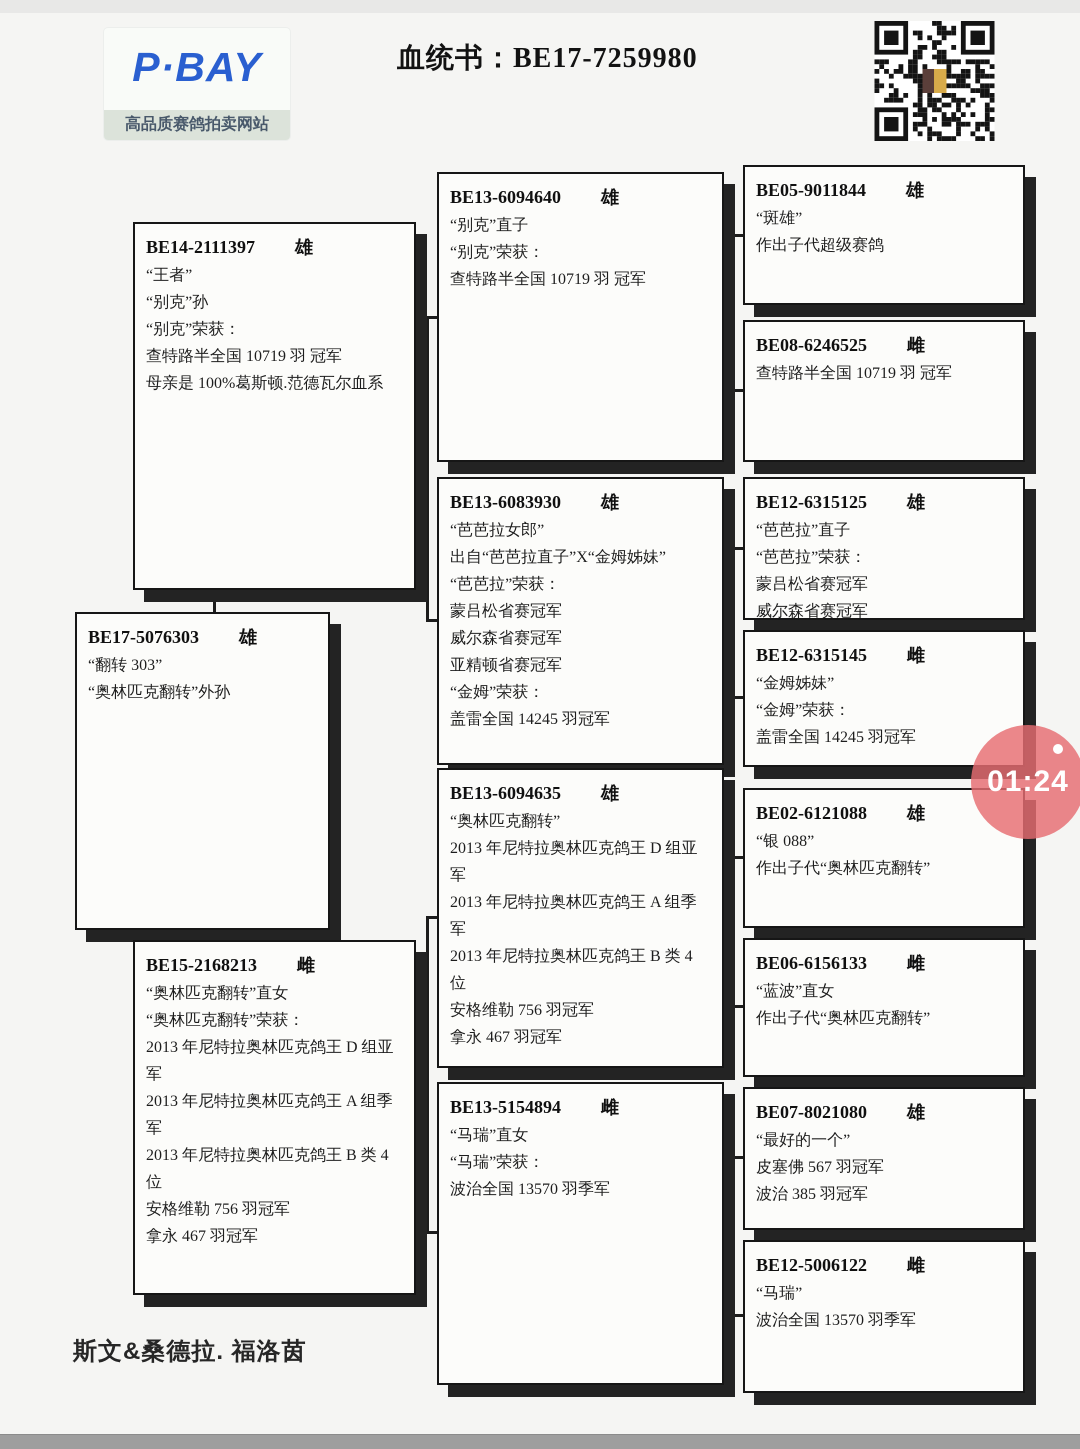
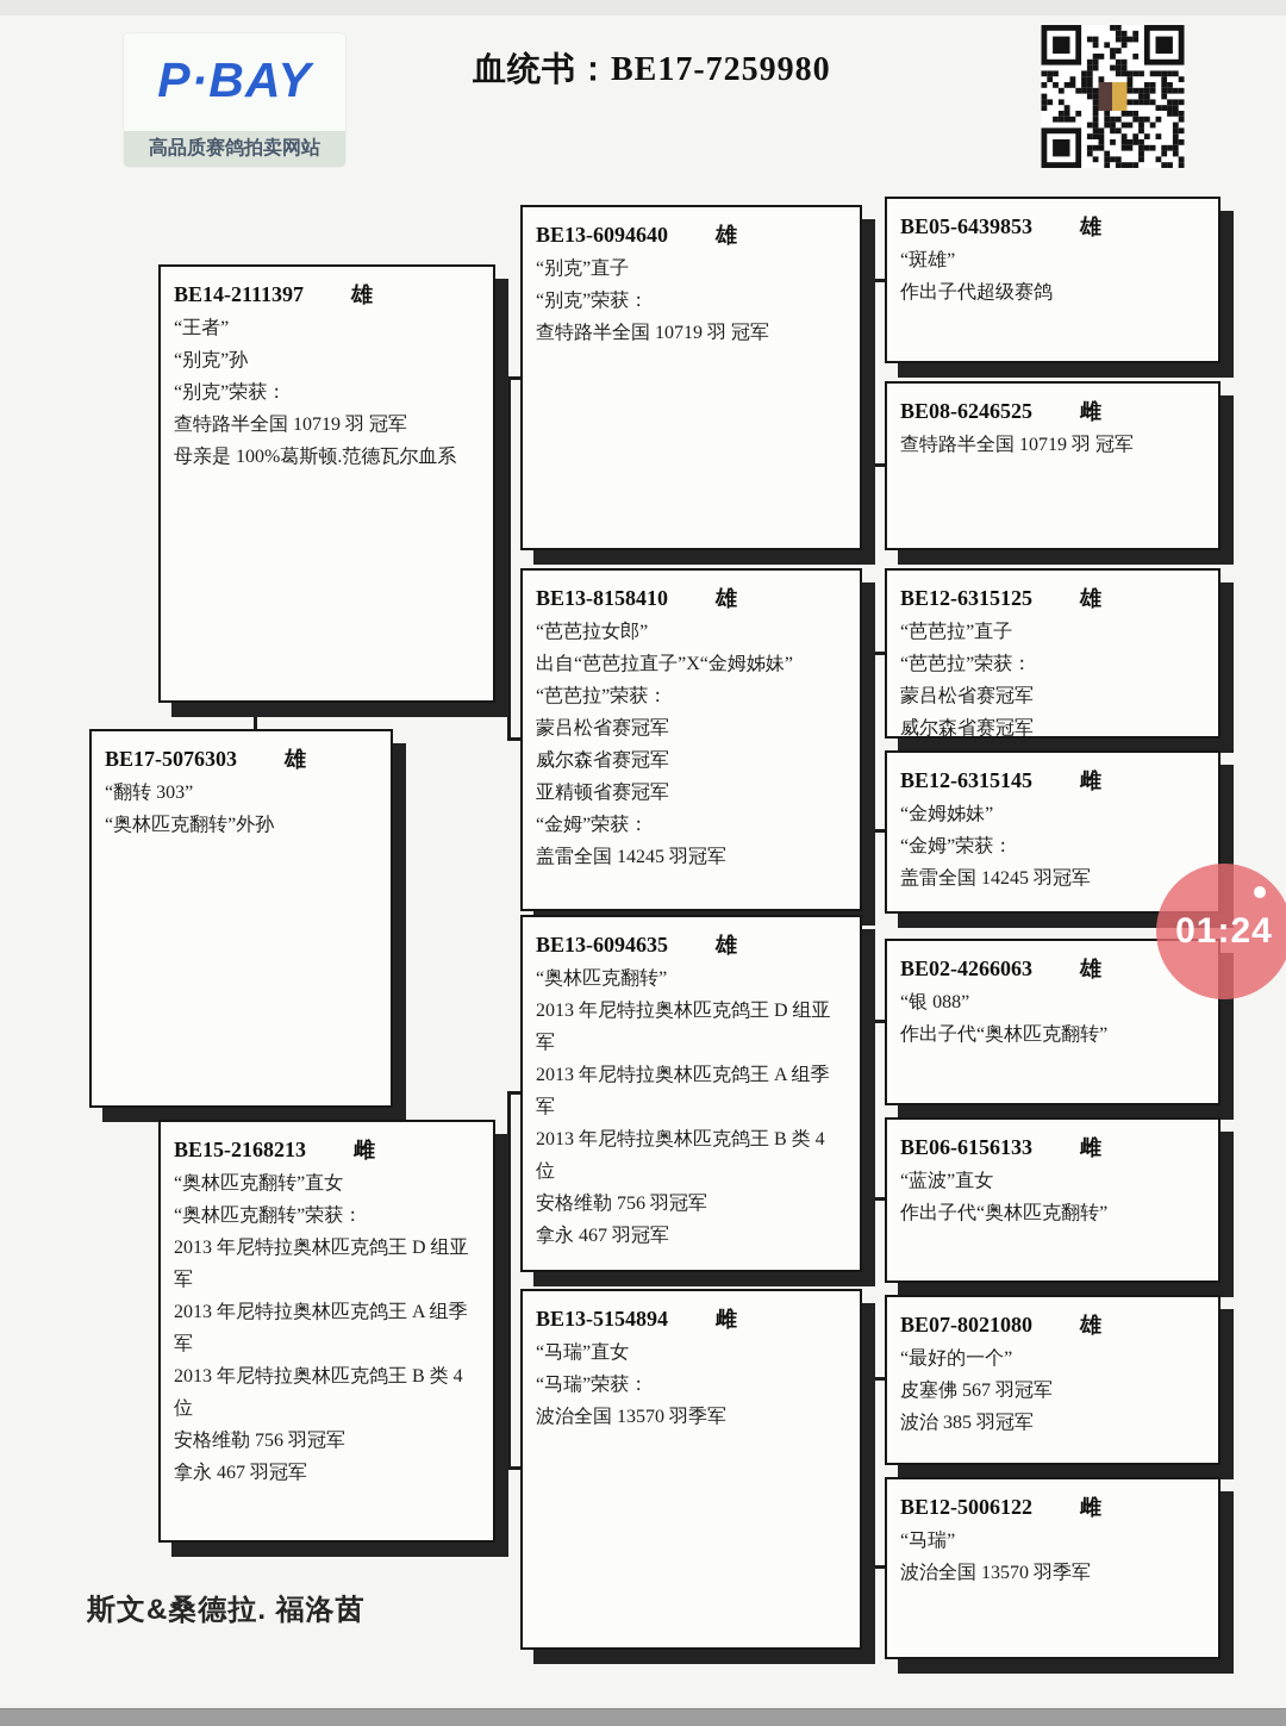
  P·BAY
  高品质赛鸽拍卖网站
  血统书：BE17-7259980
  BE17-5076303
  雄
  “翻转 303”
  “奥林匹克翻转”外孙
  BE14-2111397
  雄
  “王者”
  “别克”孙
  “别克”荣获：
  查特路半全国 10719 羽 冠军
  母亲是 100%葛斯顿.范德瓦尔血系
  BE15-2168213
  雌
  “奥林匹克翻转”直女
  “奥林匹克翻转”荣获：
  2013 年尼特拉奥林匹克鸽王 D 组亚军
  2013 年尼特拉奥林匹克鸽王 A 组季军
  2013 年尼特拉奥林匹克鸽王 B 类 4 位
  安格维勒 756 羽冠军
  拿永 467 羽冠军
  BE13-6094640
  雄
  “别克”直子
  “别克”荣获：
  查特路半全国 10719 羽 冠军
- BE13-6083930
+ BE13-8158410
  雄
  “芭芭拉女郎”
  出自“芭芭拉直子”X“金姆姊妹”
  “芭芭拉”荣获：
  蒙吕松省赛冠军
  威尔森省赛冠军
  亚精顿省赛冠军
  “金姆”荣获：
  盖雷全国 14245 羽冠军
  BE13-6094635
  雄
  “奥林匹克翻转”
  2013 年尼特拉奥林匹克鸽王 D 组亚军
  2013 年尼特拉奥林匹克鸽王 A 组季军
  2013 年尼特拉奥林匹克鸽王 B 类 4 位
  安格维勒 756 羽冠军
  拿永 467 羽冠军
  BE13-5154894
  雌
  “马瑞”直女
  “马瑞”荣获：
  波治全国 13570 羽季军
- BE05-9011844
+ BE05-6439853
  雄
  “斑雄”
  作出子代超级赛鸽
  BE08-6246525
  雌
  查特路半全国 10719 羽 冠军
  BE12-6315125
  雄
  “芭芭拉”直子
  “芭芭拉”荣获：
  蒙吕松省赛冠军
  威尔森省赛冠军
  BE12-6315145
  雌
  “金姆姊妹”
  “金姆”荣获：
  盖雷全国 14245 羽冠军
- BE02-6121088
+ BE02-4266063
  雄
  “银 088”
  作出子代“奥林匹克翻转”
  BE06-6156133
  雌
  “蓝波”直女
  作出子代“奥林匹克翻转”
  BE07-8021080
  雄
  “最好的一个”
  皮塞佛 567 羽冠军
  波治 385 羽冠军
  BE12-5006122
  雌
  “马瑞”
  波治全国 13570 羽季军
  01:24
  斯文&桑德拉. 福洛茵
